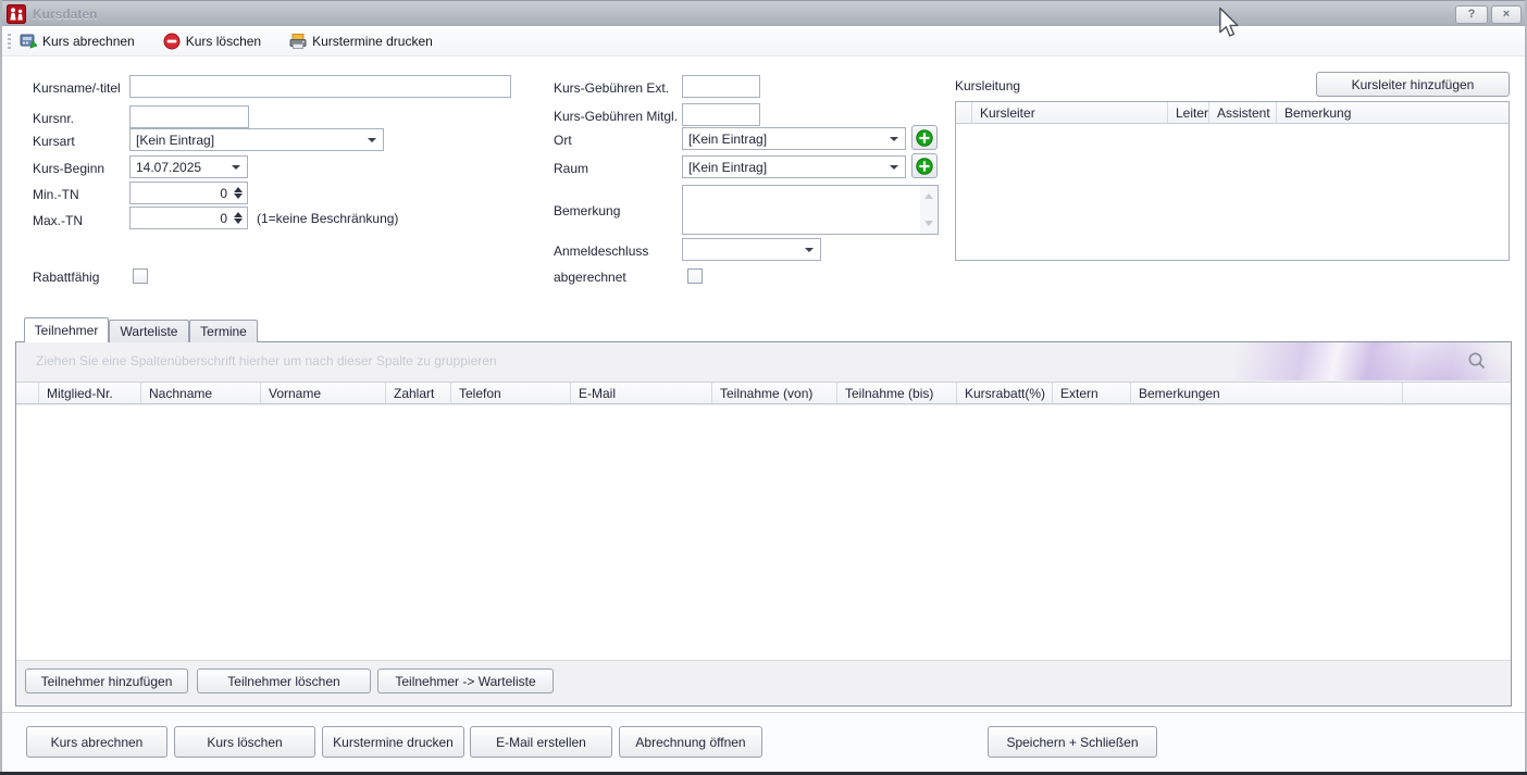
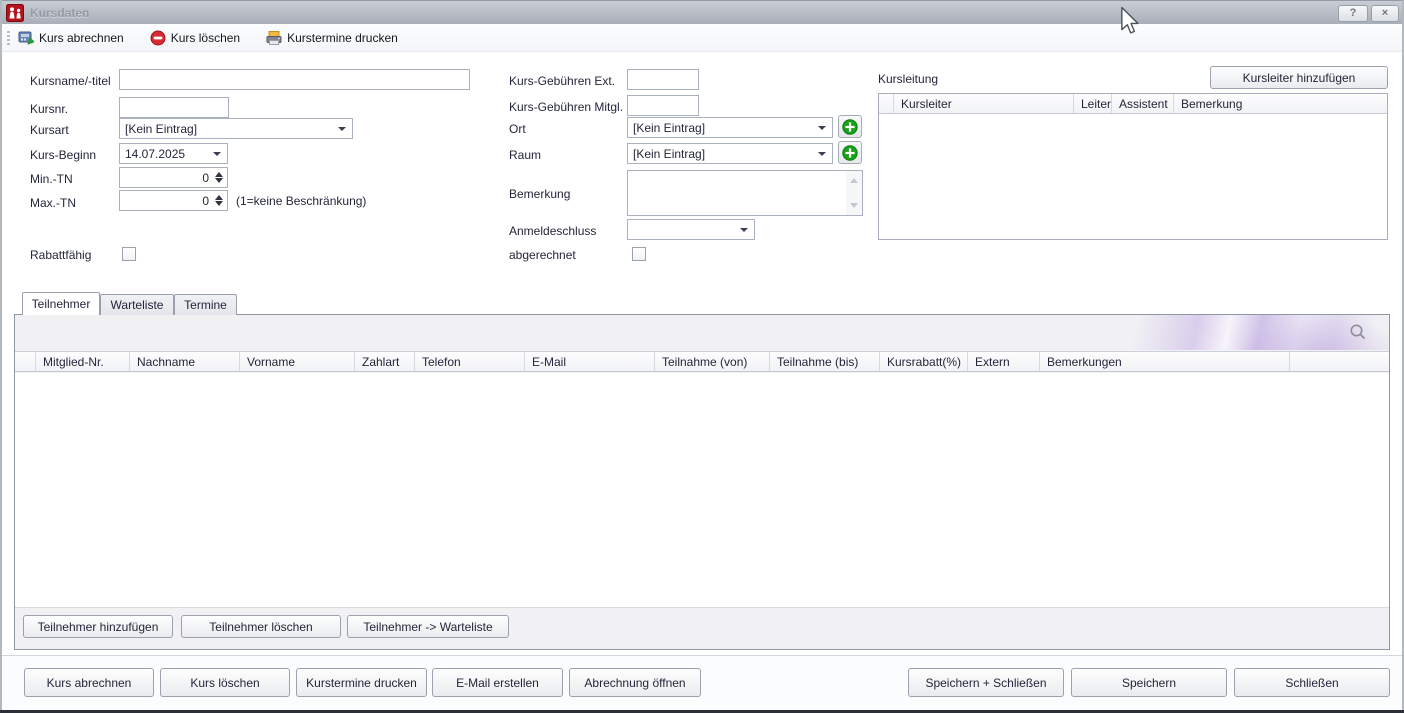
  Kursdaten
  ?
  ×
  Kurs abrechnen
  Kurs löschen
  Kurstermine drucken
  Kursname/-titel
  Kursnr.
  Kursart
  [Kein Eintrag]
  Kurs-Beginn
  14.07.2025
  Min.-TN
  0
  Max.-TN
  0
  (1=keine Beschränkung)
  Rabattfähig
  Kurs-Gebühren Ext.
  Kurs-Gebühren Mitgl.
  Ort
  [Kein Eintrag]
  Raum
  [Kein Eintrag]
  Bemerkung
  Anmeldeschluss
  abgerechnet
  Kursleitung
  Kursleiter hinzufügen
  Kursleiter
  Leiter
  Assistent
  Bemerkung
  Teilnehmer
  Warteliste
  Termine
- Ziehen Sie eine Spaltenüberschrift hierher um nach dieser Spalte zu gruppieren
  Mitglied-Nr.
  Nachname
  Vorname
  Zahlart
  Telefon
  E-Mail
  Teilnahme (von)
  Teilnahme (bis)
  Kursrabatt(%)
  Extern
  Bemerkungen
  Teilnehmer hinzufügen
  Teilnehmer löschen
  Teilnehmer -> Warteliste
  Kurs abrechnen
  Kurs löschen
  Kurstermine drucken
  E-Mail erstellen
  Abrechnung öffnen
  Speichern + Schließen
+ Speichern
+ Schließen
